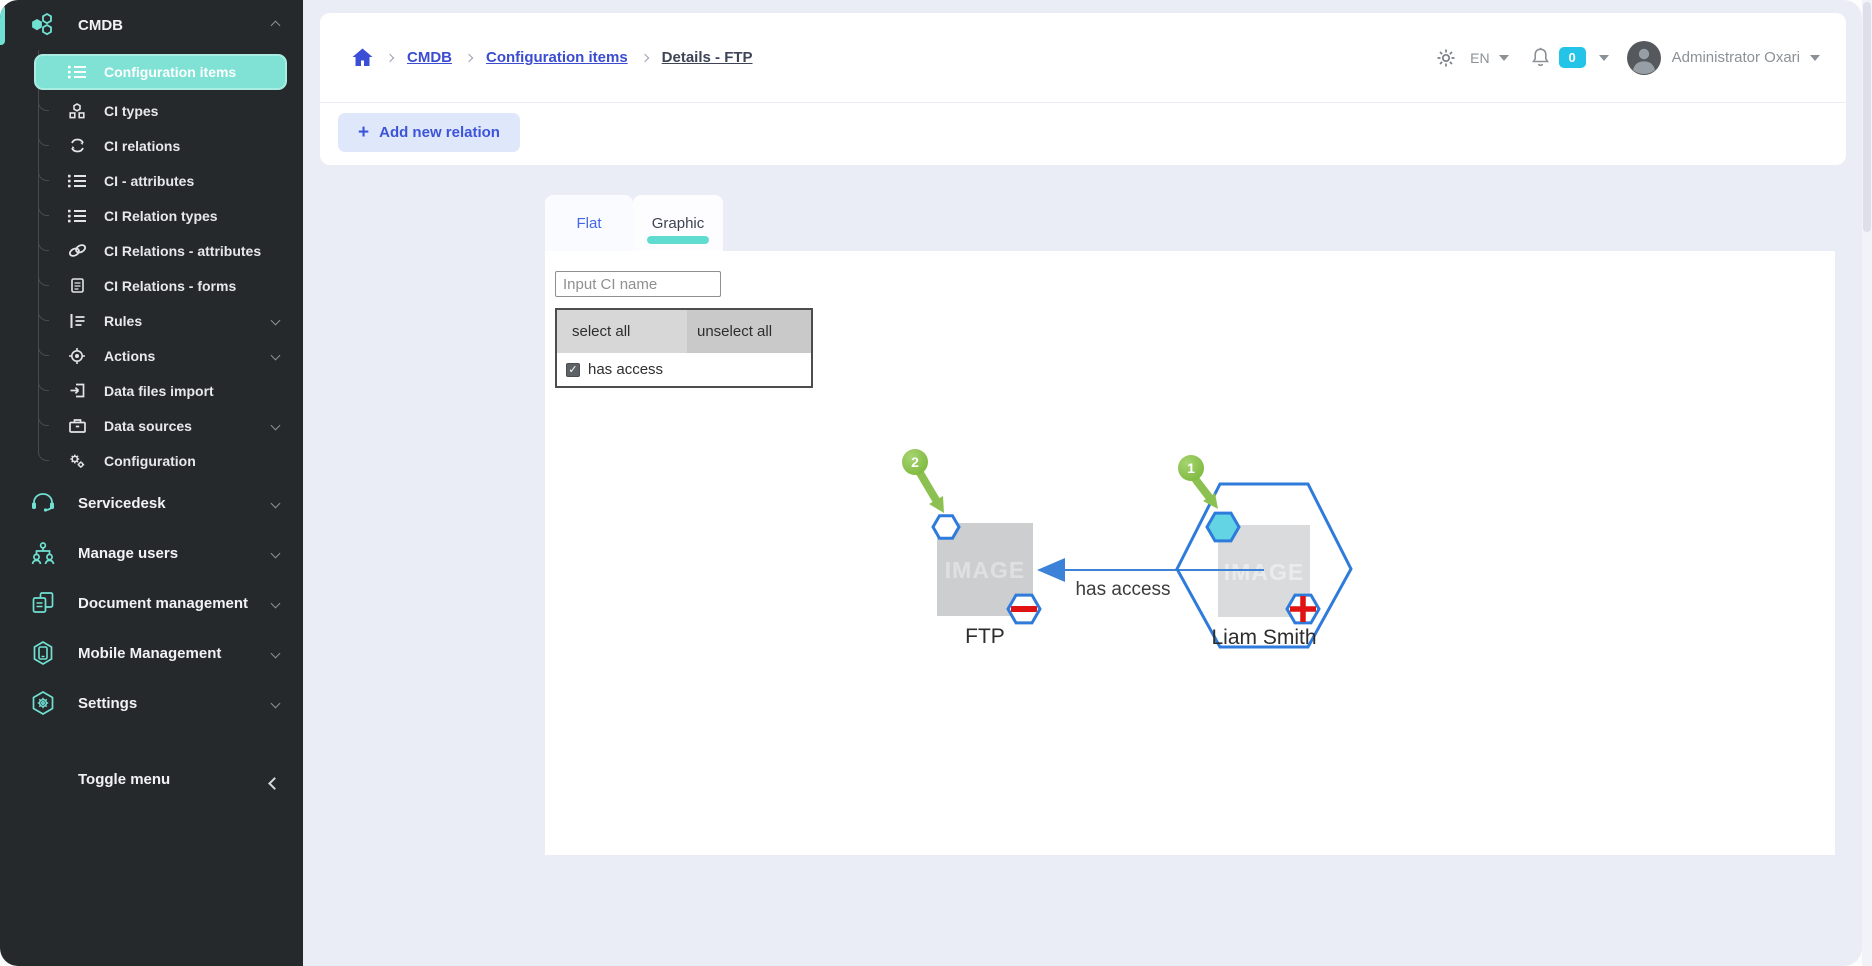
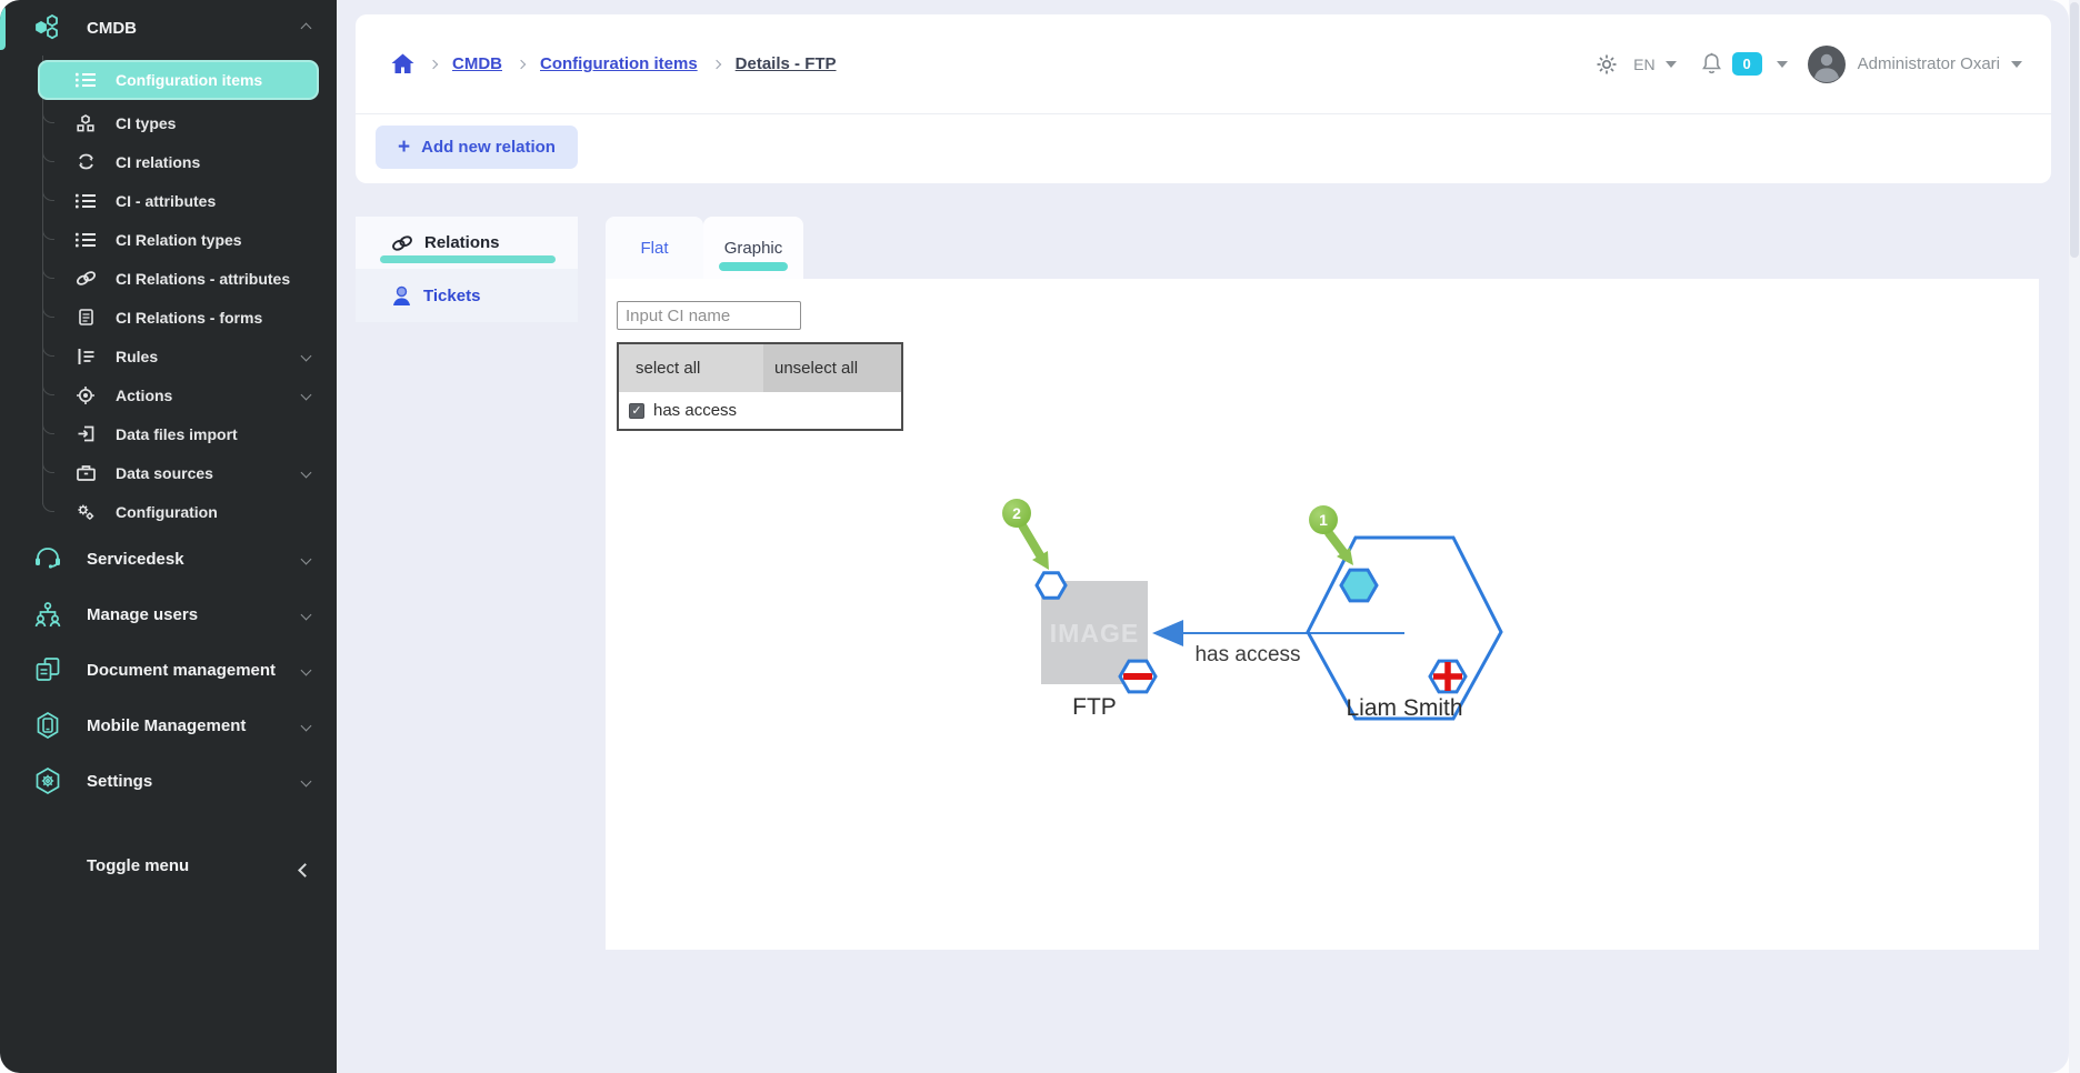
  CMDB
  Configuration items
  CI types
  CI relations
  CI - attributes
  CI Relation types
  CI Relations - attributes
  CI Relations - forms
  Rules
  Actions
  Data files import
  Data sources
  Configuration
  Servicedesk
  Manage users
  Document management
  Mobile Management
  Settings
  Toggle menu
  CMDB
  Configuration items
  Details - FTP
  EN
  0
  Administrator Oxari
  +
  Add new relation
+ Relations
+ Tickets
  Flat
  Graphic
- IMAGE
  has access
  FTP
  Liam Smith
  2
  1
  Input CI name
  select all
  unselect all
  ✓
  has access
